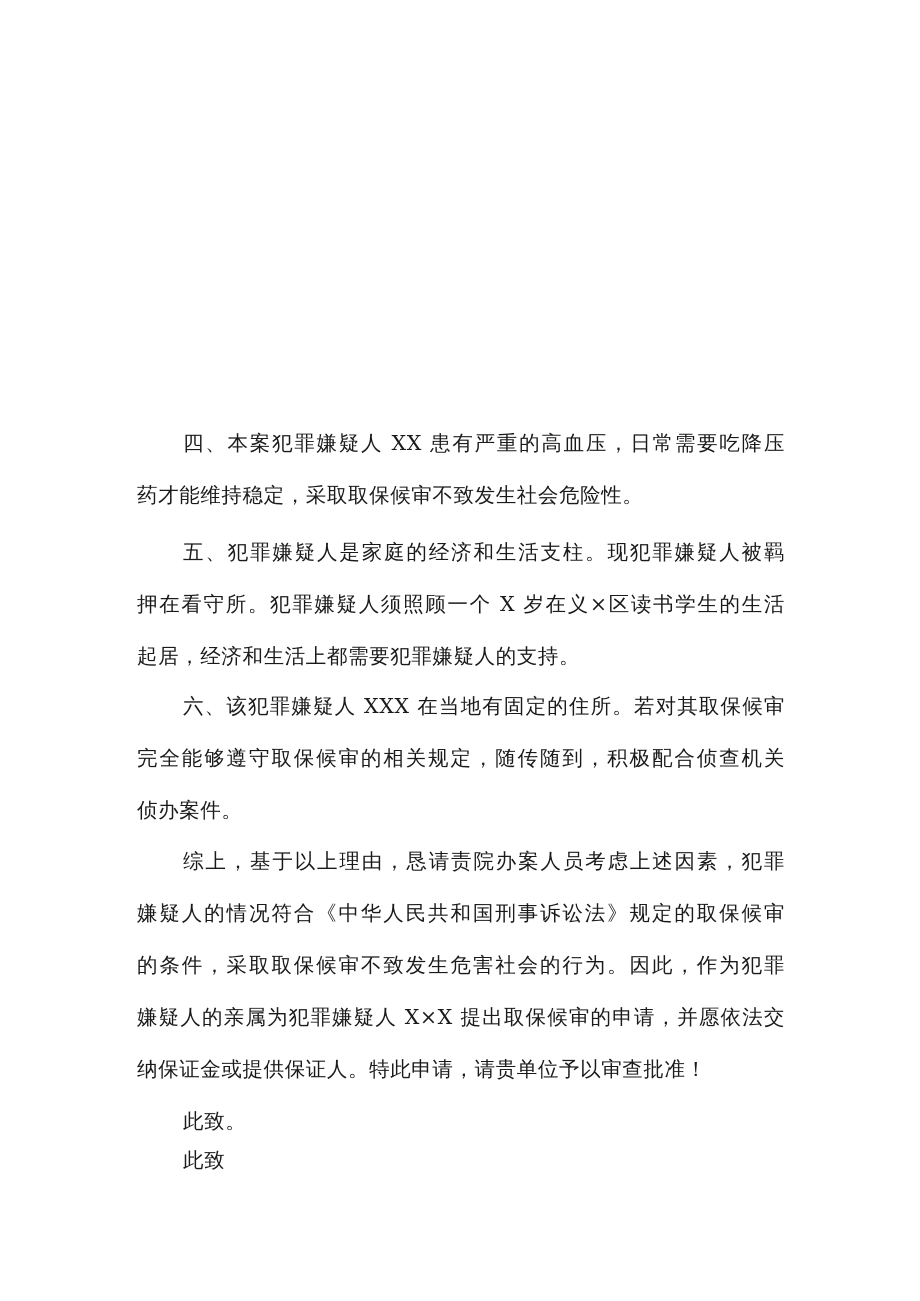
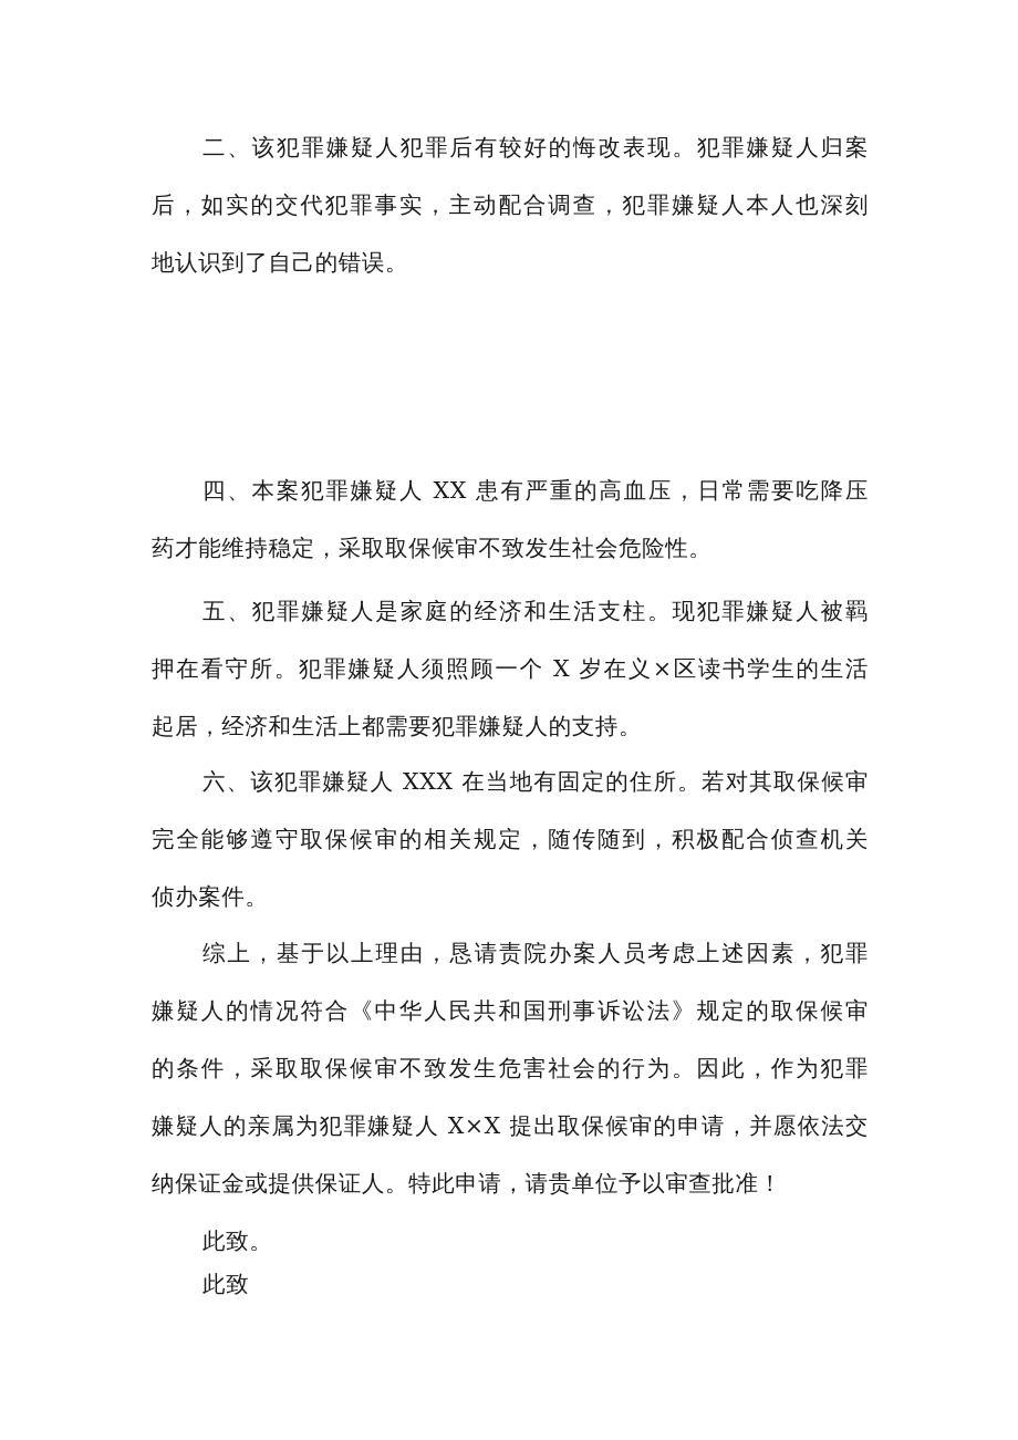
+ 二、该犯罪嫌疑人犯罪后有较好的悔改表现。犯罪嫌疑人归案
+ 后，如实的交代犯罪事实，主动配合调查，犯罪嫌疑人本人也深刻
+ 地认识到了自己的错误。
  四、本案犯罪嫌疑人 XX 患有严重的高血压，日常需要吃降压
  药才能维持稳定，采取取保候审不致发生社会危险性。
  五、犯罪嫌疑人是家庭的经济和生活支柱。现犯罪嫌疑人被羁
  押在看守所。犯罪嫌疑人须照顾一个 X 岁在义×区读书学生的生活
  起居，经济和生活上都需要犯罪嫌疑人的支持。
  六、该犯罪嫌疑人 XXX 在当地有固定的住所。若对其取保候审
  完全能够遵守取保候审的相关规定，随传随到，积极配合侦查机关
  侦办案件。
  综上，基于以上理由，恳请责院办案人员考虑上述因素，犯罪
  嫌疑人的情况符合《中华人民共和国刑事诉讼法》规定的取保候审
  的条件，采取取保候审不致发生危害社会的行为。因此，作为犯罪
  嫌疑人的亲属为犯罪嫌疑人 X×X 提出取保候审的申请，并愿依法交
  纳保证金或提供保证人。特此申请，请贵单位予以审查批准！
  此致。
  此致
